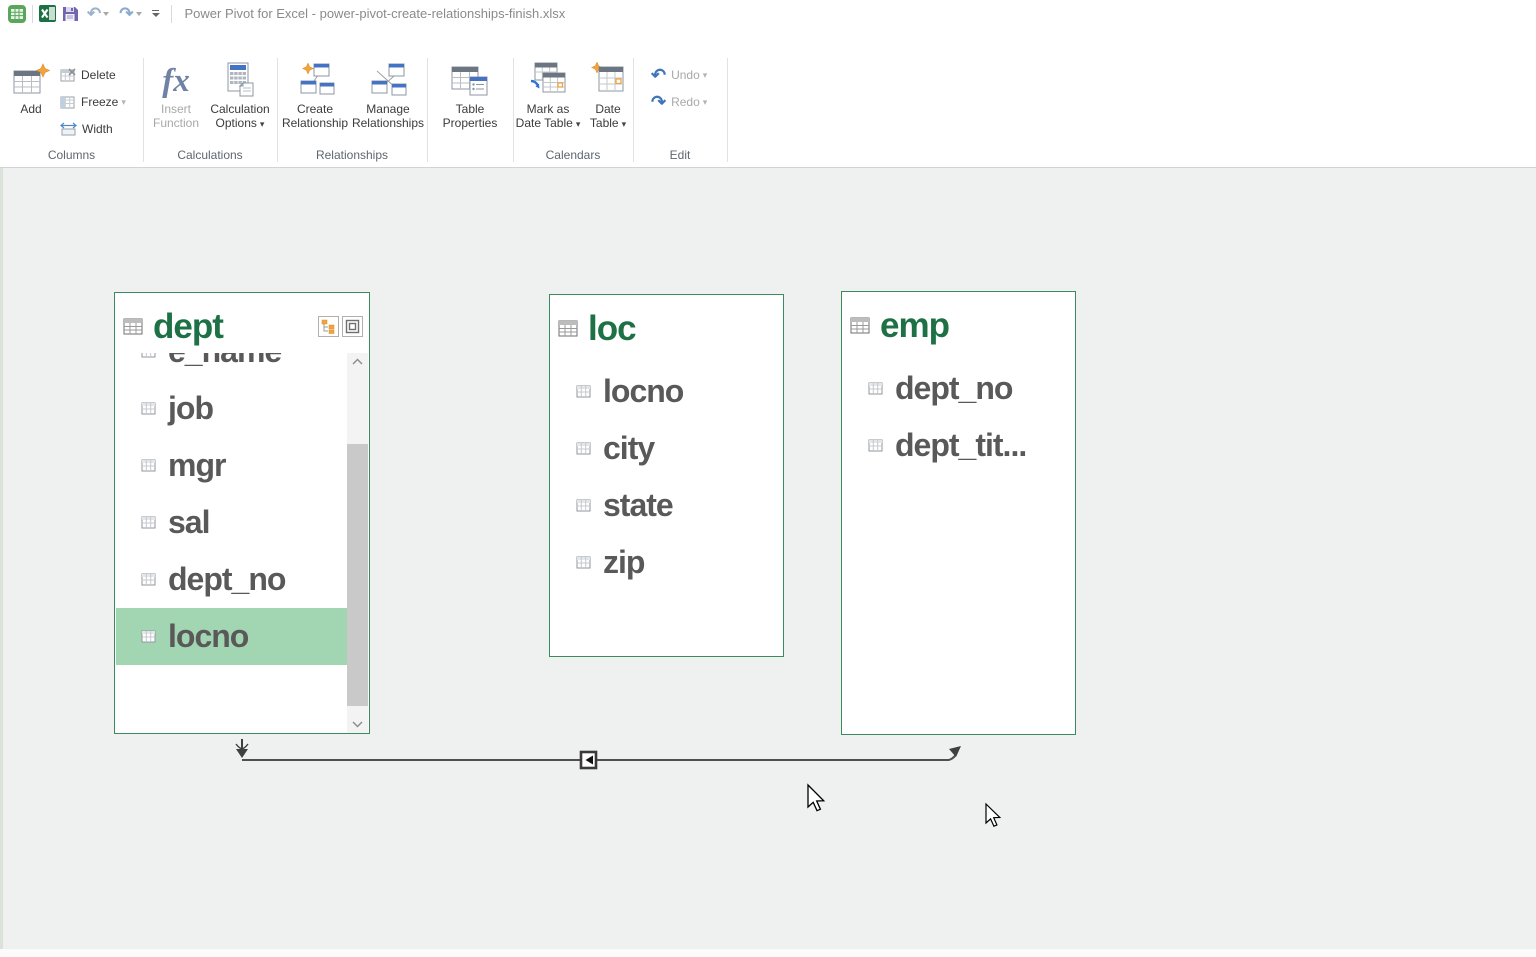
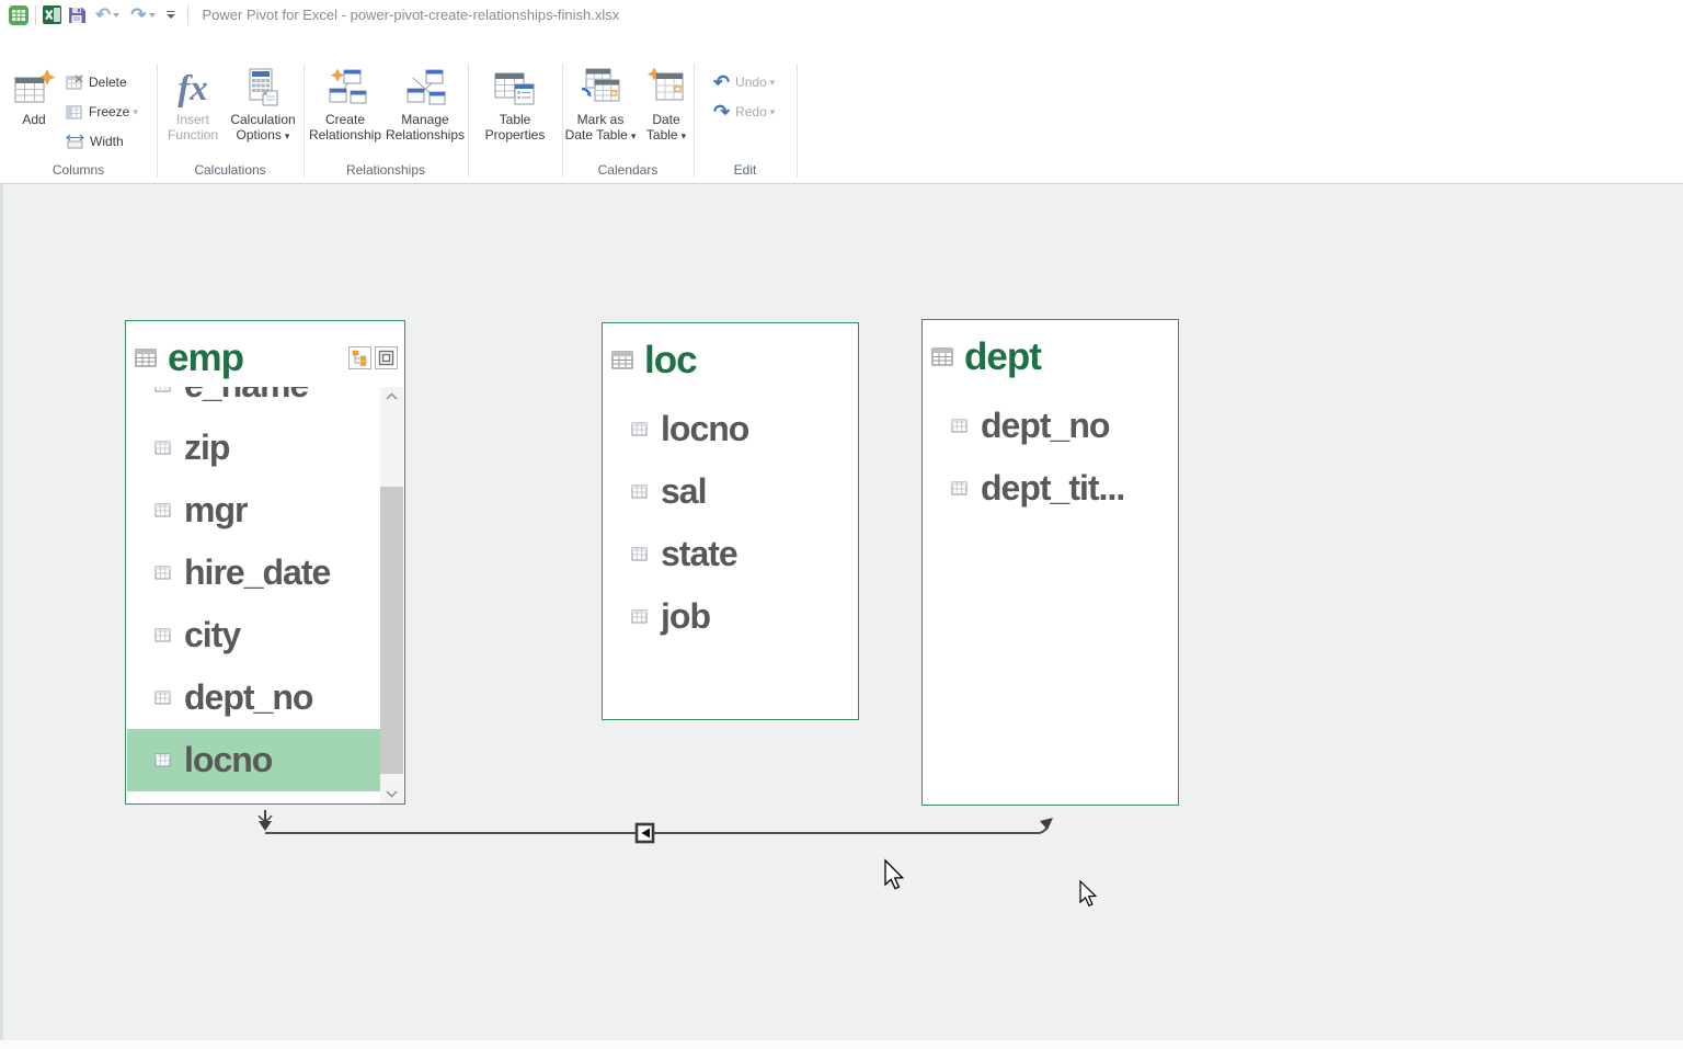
  ↶
  ↷
  Power Pivot for Excel - power-pivot-create-relationships-finish.xlsx
  Add
  Delete
  Freeze
  ▾
  Width
  Columns
  fx
  Insert
  Function
  Calculation
  Options ▾
  Calculations
  Create
  Relationship
  Manage
  Relationships
  Relationships
  Table
  Properties
  Mark as
  Date Table ▾
  Date
  Table ▾
  Calendars
  ↶
  Undo
  ▾
  ↷
  Redo
  ▾
  Edit
- dept
+ emp
- job
+ zip
  mgr
+ hire_date
- sal
+ city
  dept_no
  locno
  loc
  locno
- city
+ sal
  state
- zip
+ job
- emp
+ dept
  dept_no
  dept_tit...
